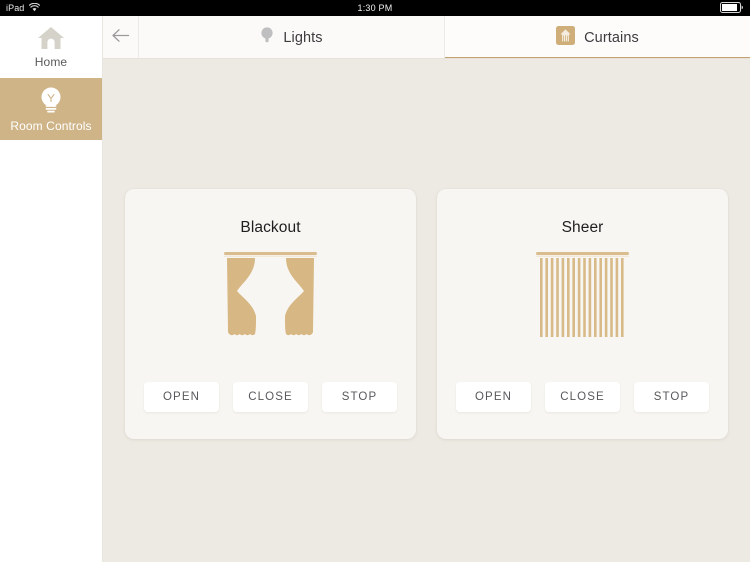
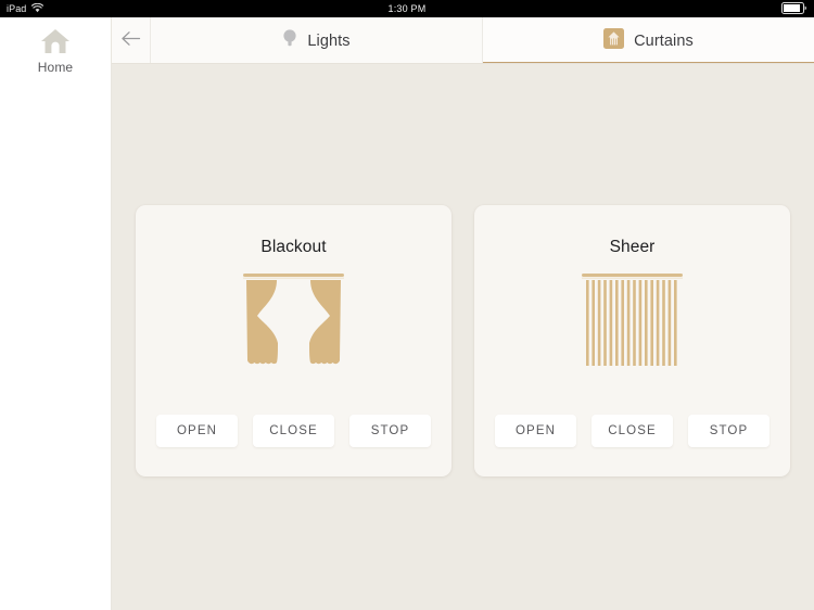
  iPad
  1:30 PM
  Home
- Room Controls
  Lights
  Curtains
  Blackout
  OPEN
  CLOSE
  STOP
  Sheer
  OPEN
  CLOSE
  STOP
